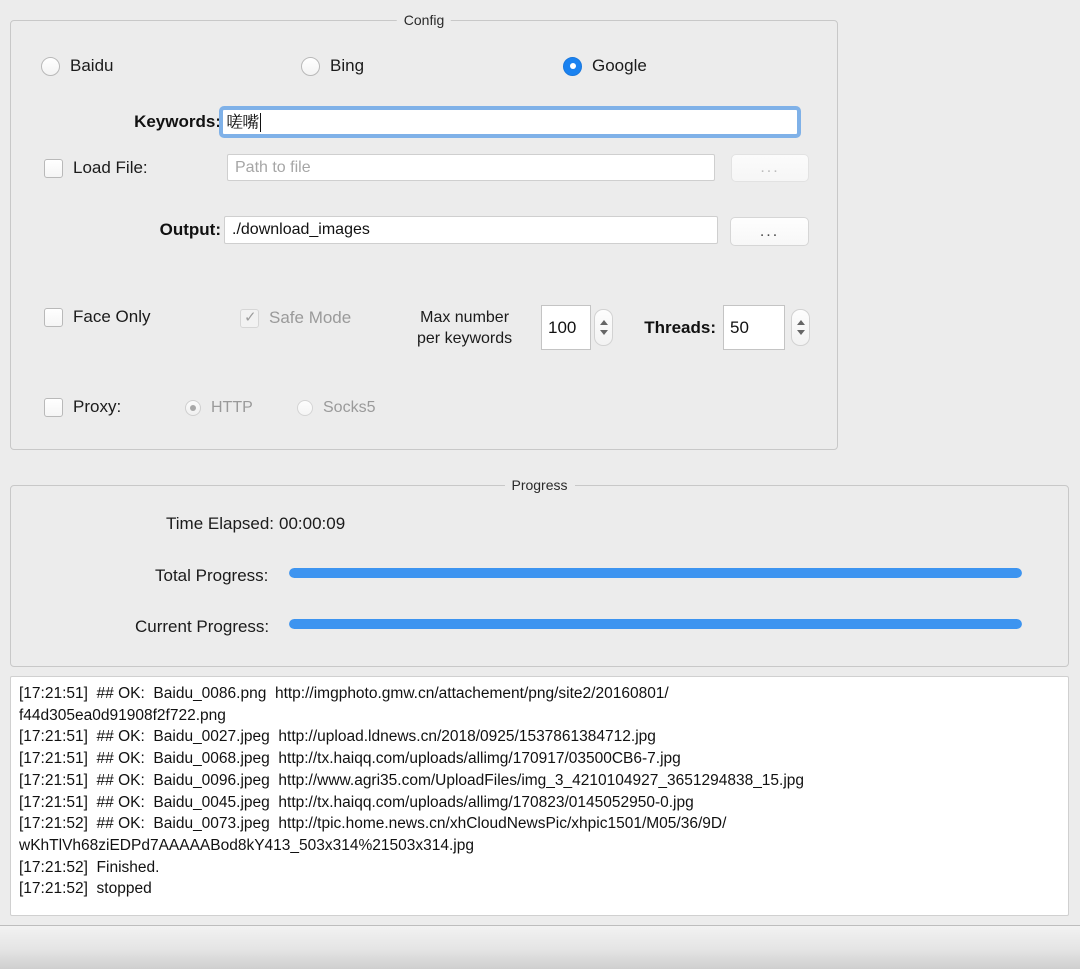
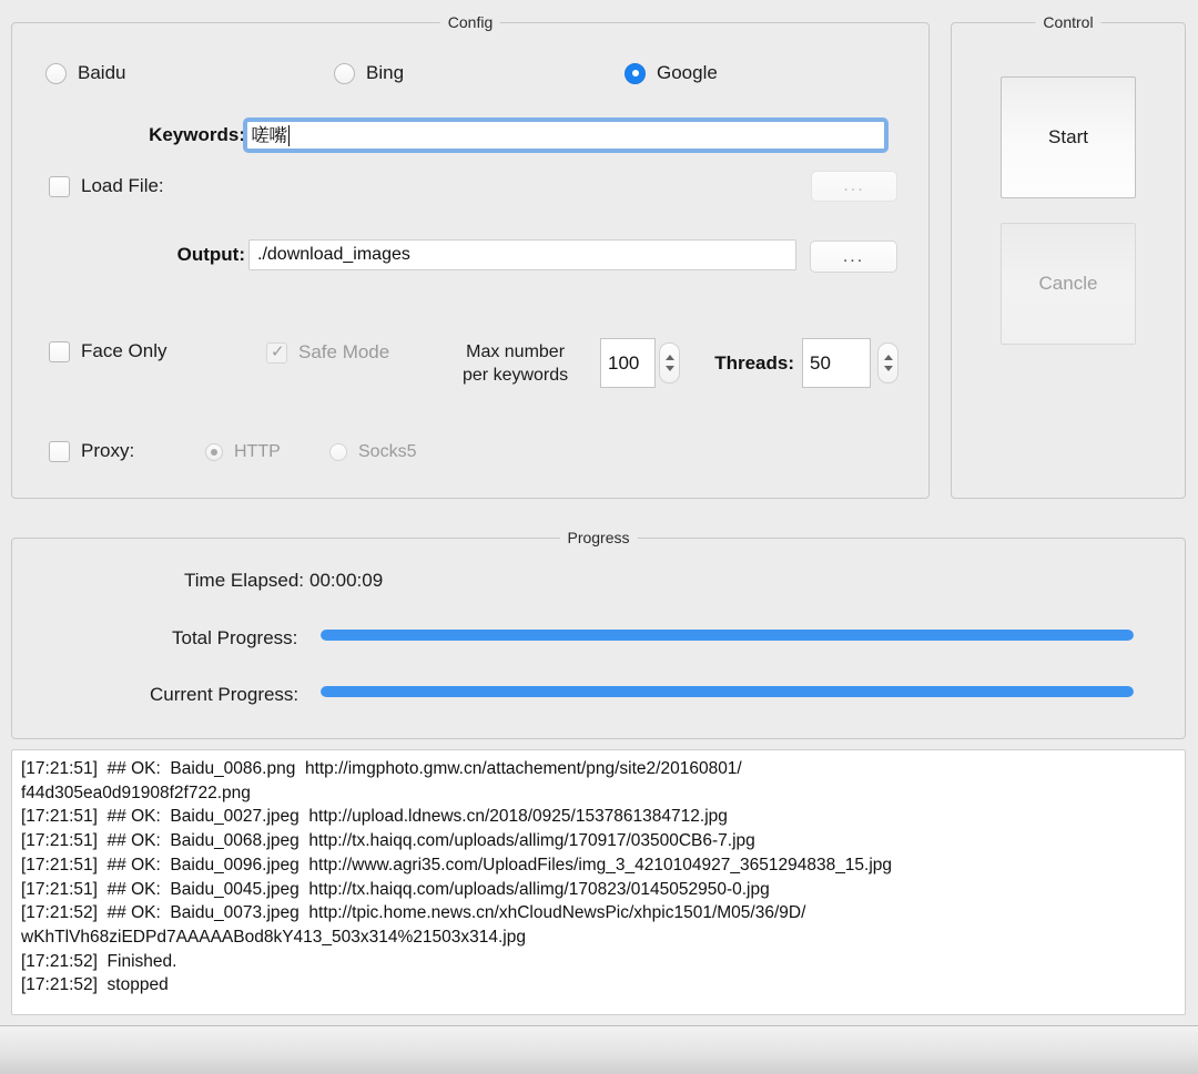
  Config
  Baidu
  Bing
  Google
  Keywords
  嗟嘴
  Load File:
- Path to file
  ...
  Output:
  ./download_images
  ...
  Face Only
  ✓
  Safe Mode
  Max number
  per keywords
  100
  Threads:
  50
  Proxy:
  HTTP
  Socks5
+ Control
+ Start
+ Cancle
  Progress
  Time Elapsed:
  00:00:09
  Total Progress:
  Current Progress:
  [17:21:51] ## OK: Baidu_0086.png http://imgphoto.gmw.cn/attachement/png/site2/20160801/
  f44d305ea0d91908f2f722.png
  [17:21:51] ## OK: Baidu_0027.jpeg http://upload.ldnews.cn/2018/0925/1537861384712.jpg
  [17:21:51] ## OK: Baidu_0068.jpeg http://tx.haiqq.com/uploads/allimg/170917/03500CB6-7.jpg
  [17:21:51] ## OK: Baidu_0096.jpeg http://www.agri35.com/UploadFiles/img_3_4210104927_3651294838_15.jpg
  [17:21:51] ## OK: Baidu_0045.jpeg http://tx.haiqq.com/uploads/allimg/170823/0145052950-0.jpg
  [17:21:52] ## OK: Baidu_0073.jpeg http://tpic.home.news.cn/xhCloudNewsPic/xhpic1501/M05/36/9D/
  wKhTlVh68ziEDPd7AAAAABod8kY413_503x314%21503x314.jpg
  [17:21:52] Finished.
  [17:21:52] stopped
